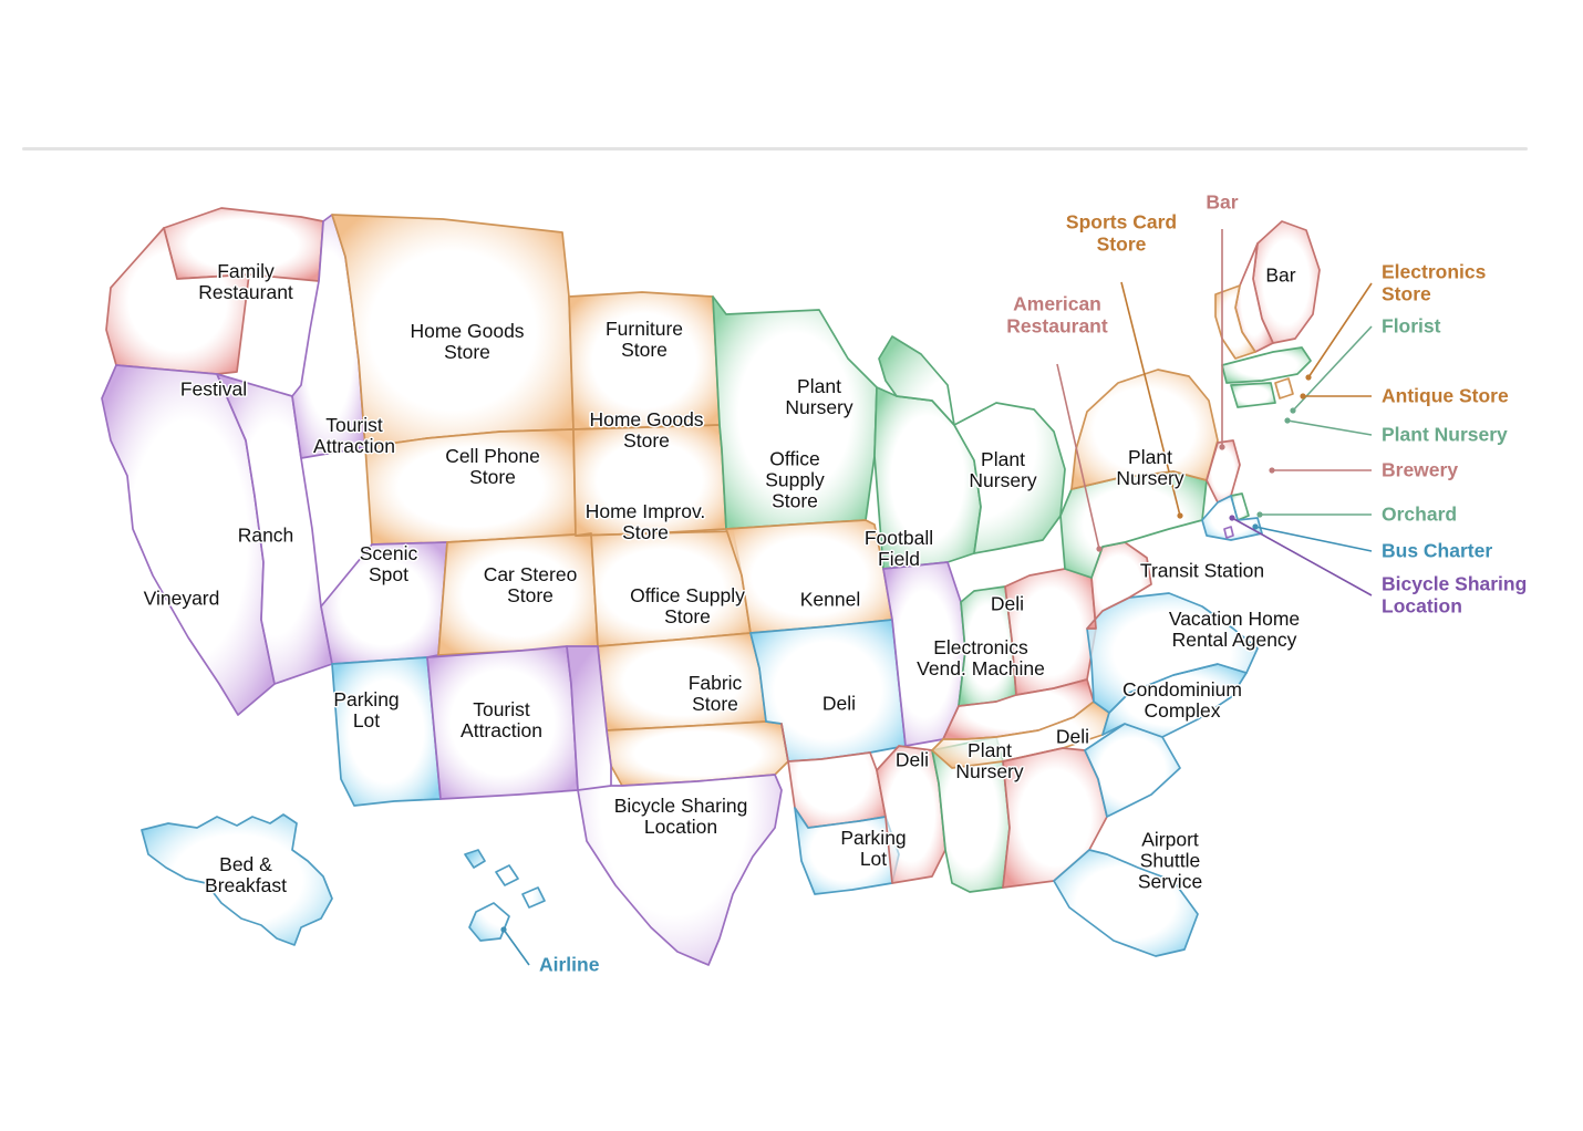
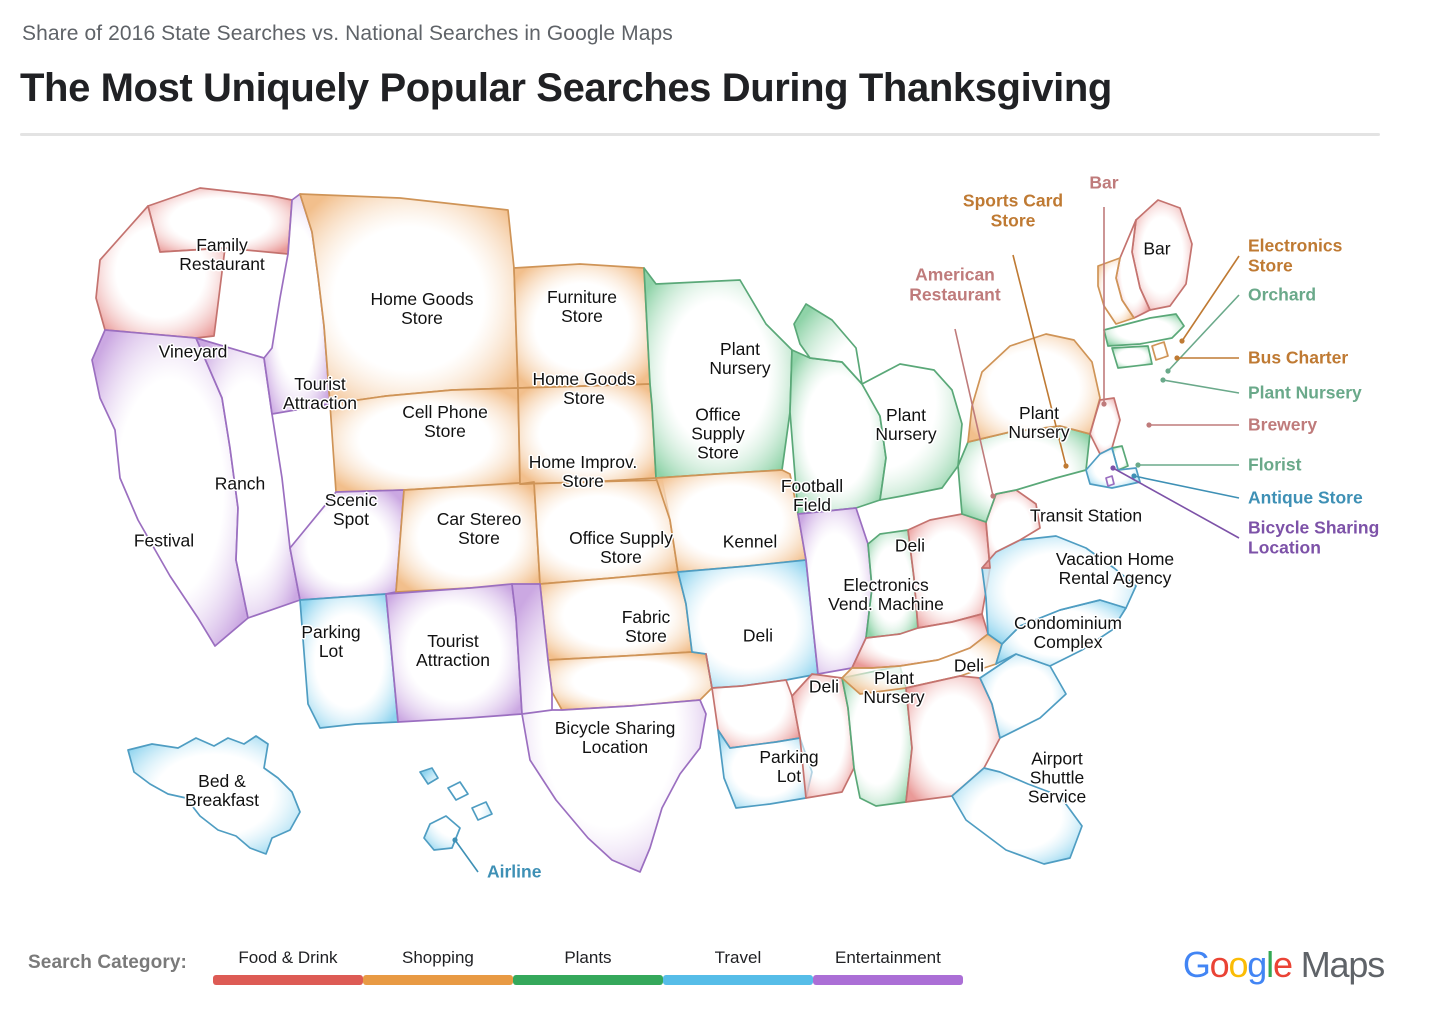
+ Share of 2016 State Searches vs. National Searches in Google Maps
+ The Most Uniquely Popular Searches During Thanksgiving
  Family
  Restaurant
- Festival
+ Vineyard
  Tourist
  Attraction
  Home Goods
  Store
  Furniture
  Store
  Plant
  Nursery
  Cell Phone
  Store
  Home Goods
  Store
  Home Improv.
  Store
  Office
  Supply
  Store
  Ranch
- Vineyard
+ Festival
  Scenic
  Spot
  Car Stereo
  Store
  Office Supply
  Store
  Kennel
  Football
  Field
  Parking
  Lot
  Tourist
  Attraction
  Fabric
  Store
  Deli
  Bicycle Sharing
  Location
  Parking
  Lot
  Deli
  Plant
  Nursery
  Deli
  Airport
  Shuttle
  Service
  Electronics
  Vend. Machine
  Deli
  Plant
  Nursery
  Plant
  Nursery
  Condominium
  Complex
  Vacation Home
  Rental Agency
  Transit Station
  Bar
  Bed &
  Breakfast
  Bar
  Sports Card
  Store
  American
  Restaurant
  Electronics
  Store
- Florist
+ Orchard
- Antique Store
+ Bus Charter
  Plant Nursery
  Brewery
- Orchard
+ Florist
- Bus Charter
+ Antique Store
  Bicycle Sharing
  Location
  Airline
+ Search Category:
+ Food & Drink
+ Shopping
+ Plants
+ Travel
+ Entertainment
+ Google Maps
